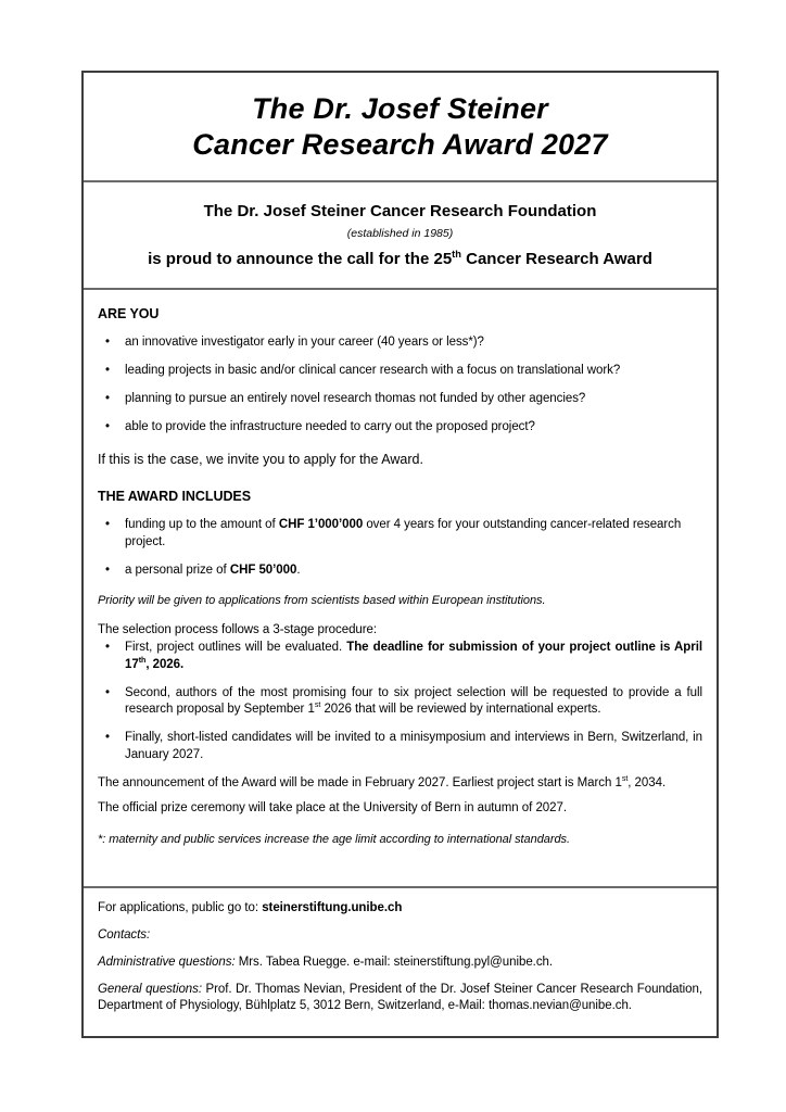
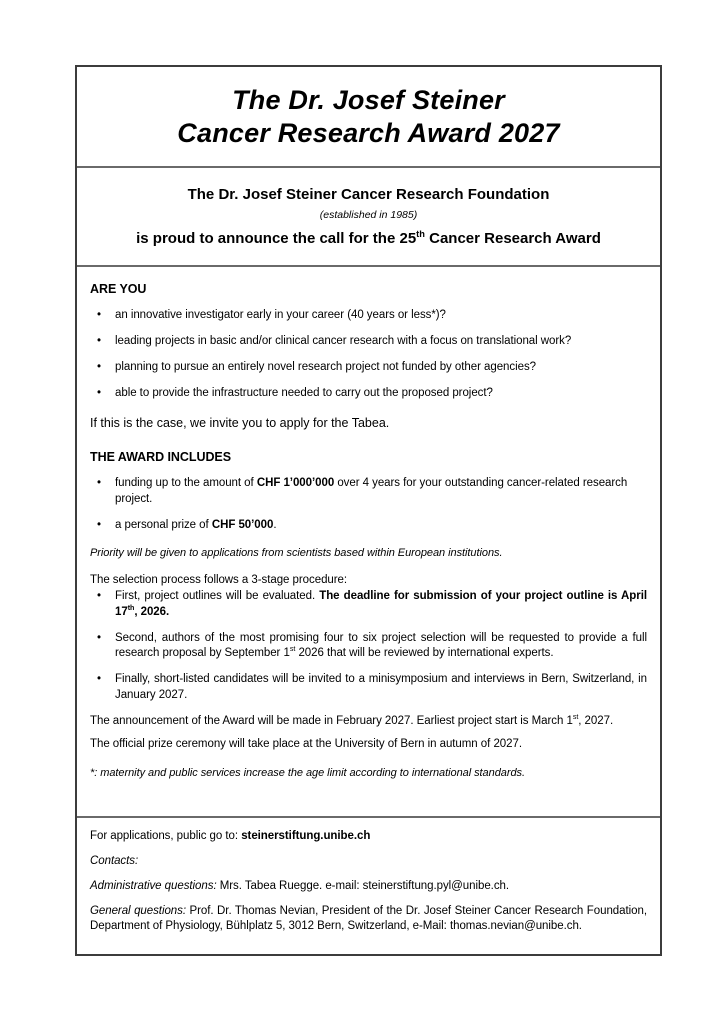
  The Dr. Josef Steiner
  Cancer Research Award 2027
  The Dr. Josef Steiner Cancer Research Foundation
  (established in 1985)
  is proud to announce the call for the 25th Cancer Research Award
  ARE YOU
  •
  an innovative investigator early in your career (40 years or less*)?
  •
  leading projects in basic and/or clinical cancer research with a focus on translational work?
  •
- planning to pursue an entirely novel research thomas not funded by other agencies?
+ planning to pursue an entirely novel research project not funded by other agencies?
  •
  able to provide the infrastructure needed to carry out the proposed project?
- If this is the case, we invite you to apply for the Award.
+ If this is the case, we invite you to apply for the Tabea.
  THE AWARD INCLUDES
  •
  funding up to the amount of CHF 1’000’000 over 4 years for your outstanding cancer-related research project.
  •
  a personal prize of CHF 50’000.
  Priority will be given to applications from scientists based within European institutions.
  The selection process follows a 3-stage procedure:
  •
  First, project outlines will be evaluated. The deadline for submission of your project outline is April 17th, 2026.
  •
  Second, authors of the most promising four to six project selection will be requested to provide a full research proposal by September 1st 2026 that will be reviewed by international experts.
  •
  Finally, short-listed candidates will be invited to a minisymposium and interviews in Bern, Switzerland, in January 2027.
- The announcement of the Award will be made in February 2027. Earliest project start is March 1st, 2034.
+ The announcement of the Award will be made in February 2027. Earliest project start is March 1st, 2027.
  The official prize ceremony will take place at the University of Bern in autumn of 2027.
  *: maternity and public services increase the age limit according to international standards.
  For applications, public go to: steinerstiftung.unibe.ch
  Contacts:
  Administrative questions: Mrs. Tabea Ruegge. e-mail: steinerstiftung.pyl@unibe.ch.
  General questions: Prof. Dr. Thomas Nevian, President of the Dr. Josef Steiner Cancer Research Foundation, Department of Physiology, Bühlplatz 5, 3012 Bern, Switzerland, e-Mail: thomas.nevian@unibe.ch.
